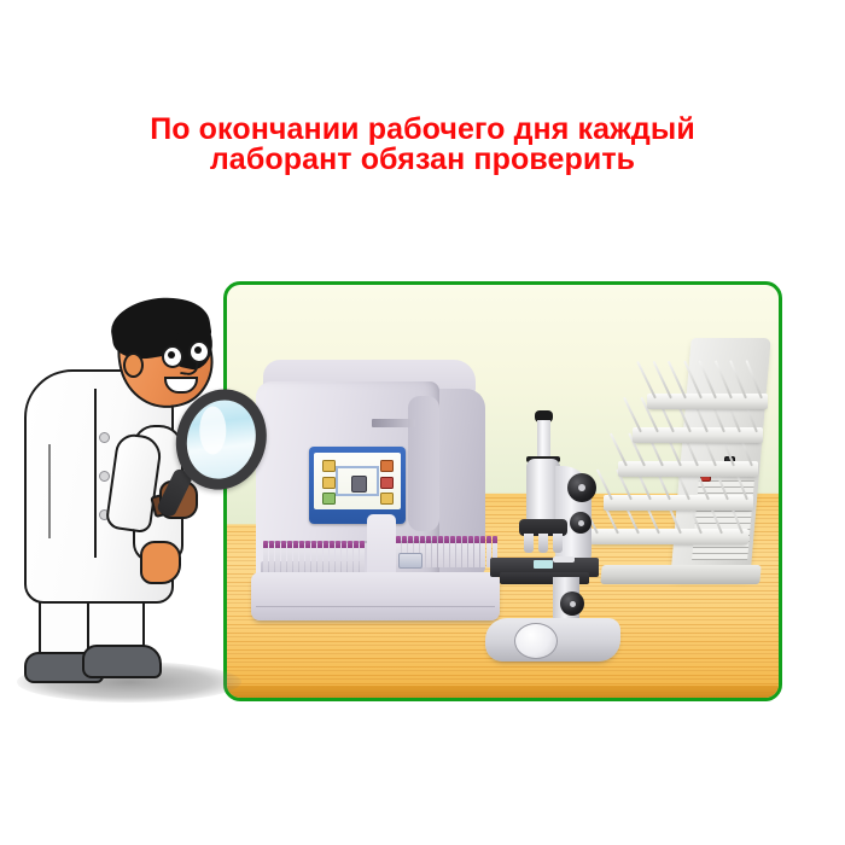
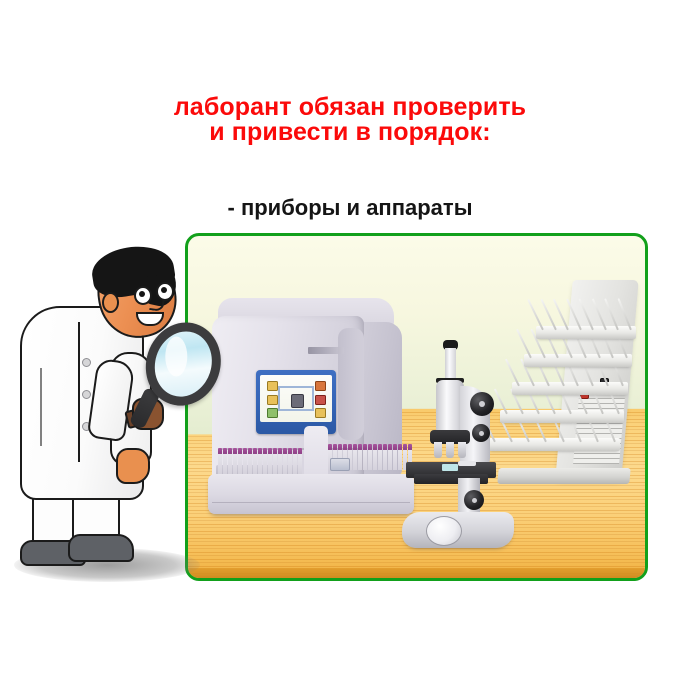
- По окончании рабочего дня каждый
  лаборант обязан проверить
+ и привести в порядок:
+ - приборы и аппараты
